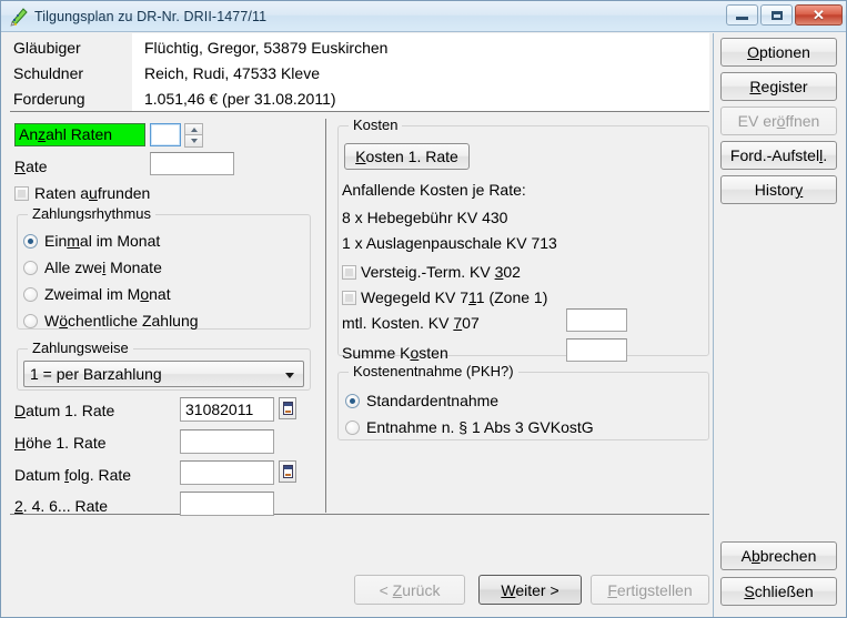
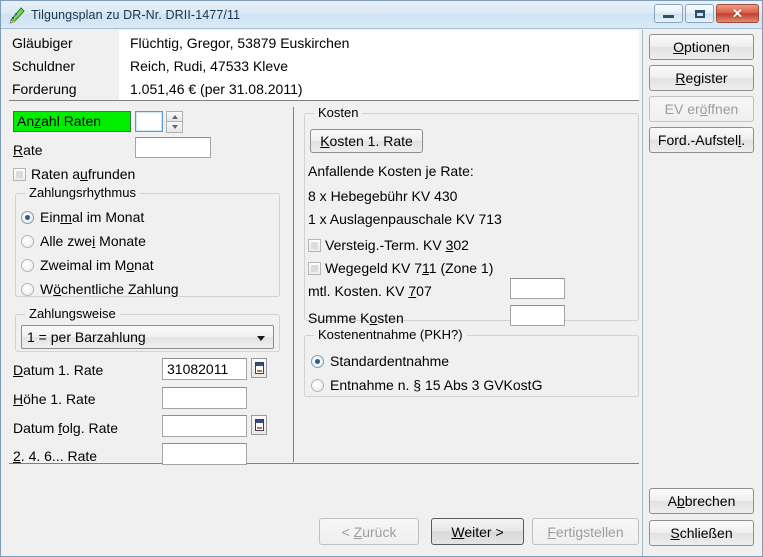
  Tilgungsplan zu DR-Nr. DRII-1477/11
  ✕
  Gläubiger
  Flüchtig, Gregor, 53879 Euskirchen
  Schuldner
  Reich, Rudi, 47533 Kleve
  Forderung
  1.051,46 € (per 31.08.2011)
  Anzahl Raten
  Rate
  Raten aufrunden
  Zahlungsrhythmus
  Einmal im Monat
  Alle zwei Monate
  Zweimal im Monat
  Wöchentliche Zahlung
  Zahlungsweise
  1 = per Barzahlung
  Datum 1. Rate
  31082011
  Höhe 1. Rate
  Datum folg. Rate
  2. 4. 6... Rate
  Kosten
  Kosten 1. Rate
  Anfallende Kosten je Rate:
  8 x Hebegebühr KV 430
  1 x Auslagenpauschale KV 713
  Versteig.-Term. KV 302
  Wegegeld KV 711 (Zone 1)
  mtl. Kosten. KV 707
  Summe Kosten
  Kostenentnahme (PKH?)
  Standardentnahme
- Entnahme n. § 1 Abs 3 GVKostG
+ Entnahme n. § 15 Abs 3 GVKostG
  < Zurück
  Weiter >
  Fertigstellen
  Optionen
  Register
  EV eröffnen
  Ford.-Aufstell.
- History
  Abbrechen
  Schließen
